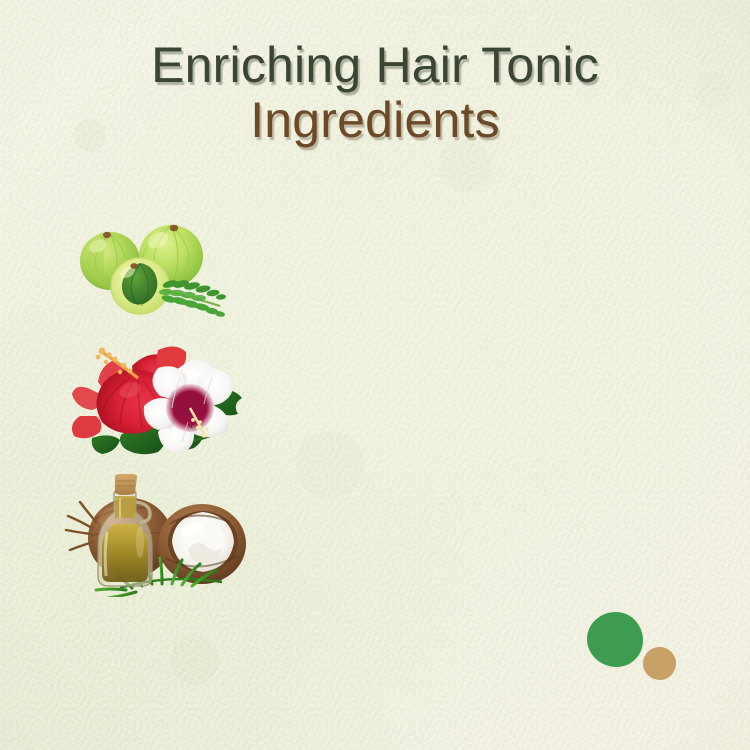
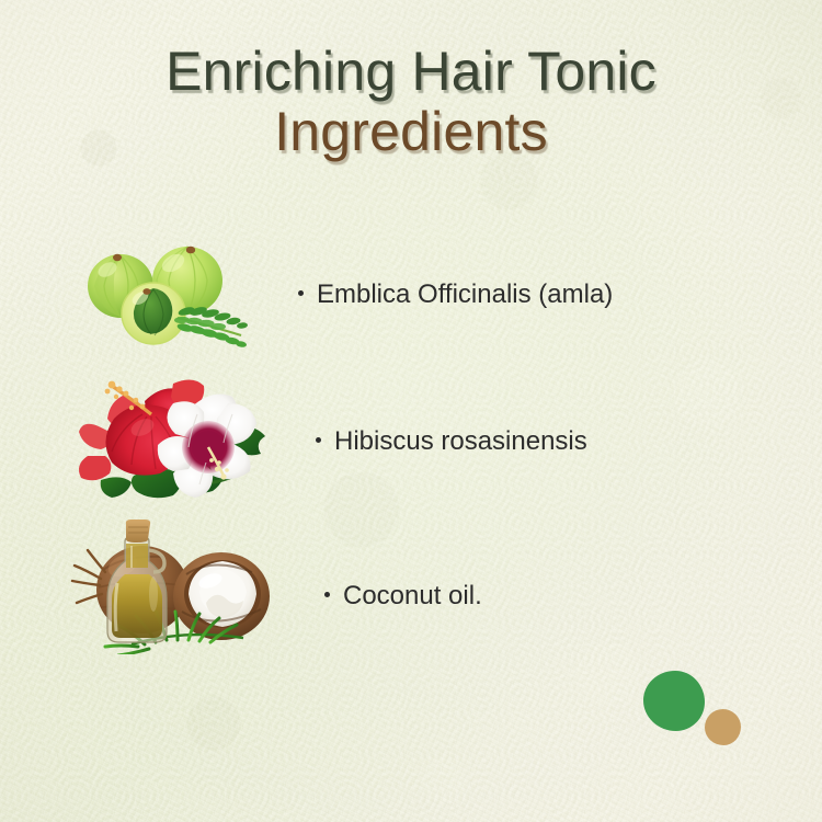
  Enriching Hair Tonic
  Ingredients
+ Emblica Officinalis (amla)
+ Hibiscus rosasinensis
+ Coconut oil.
